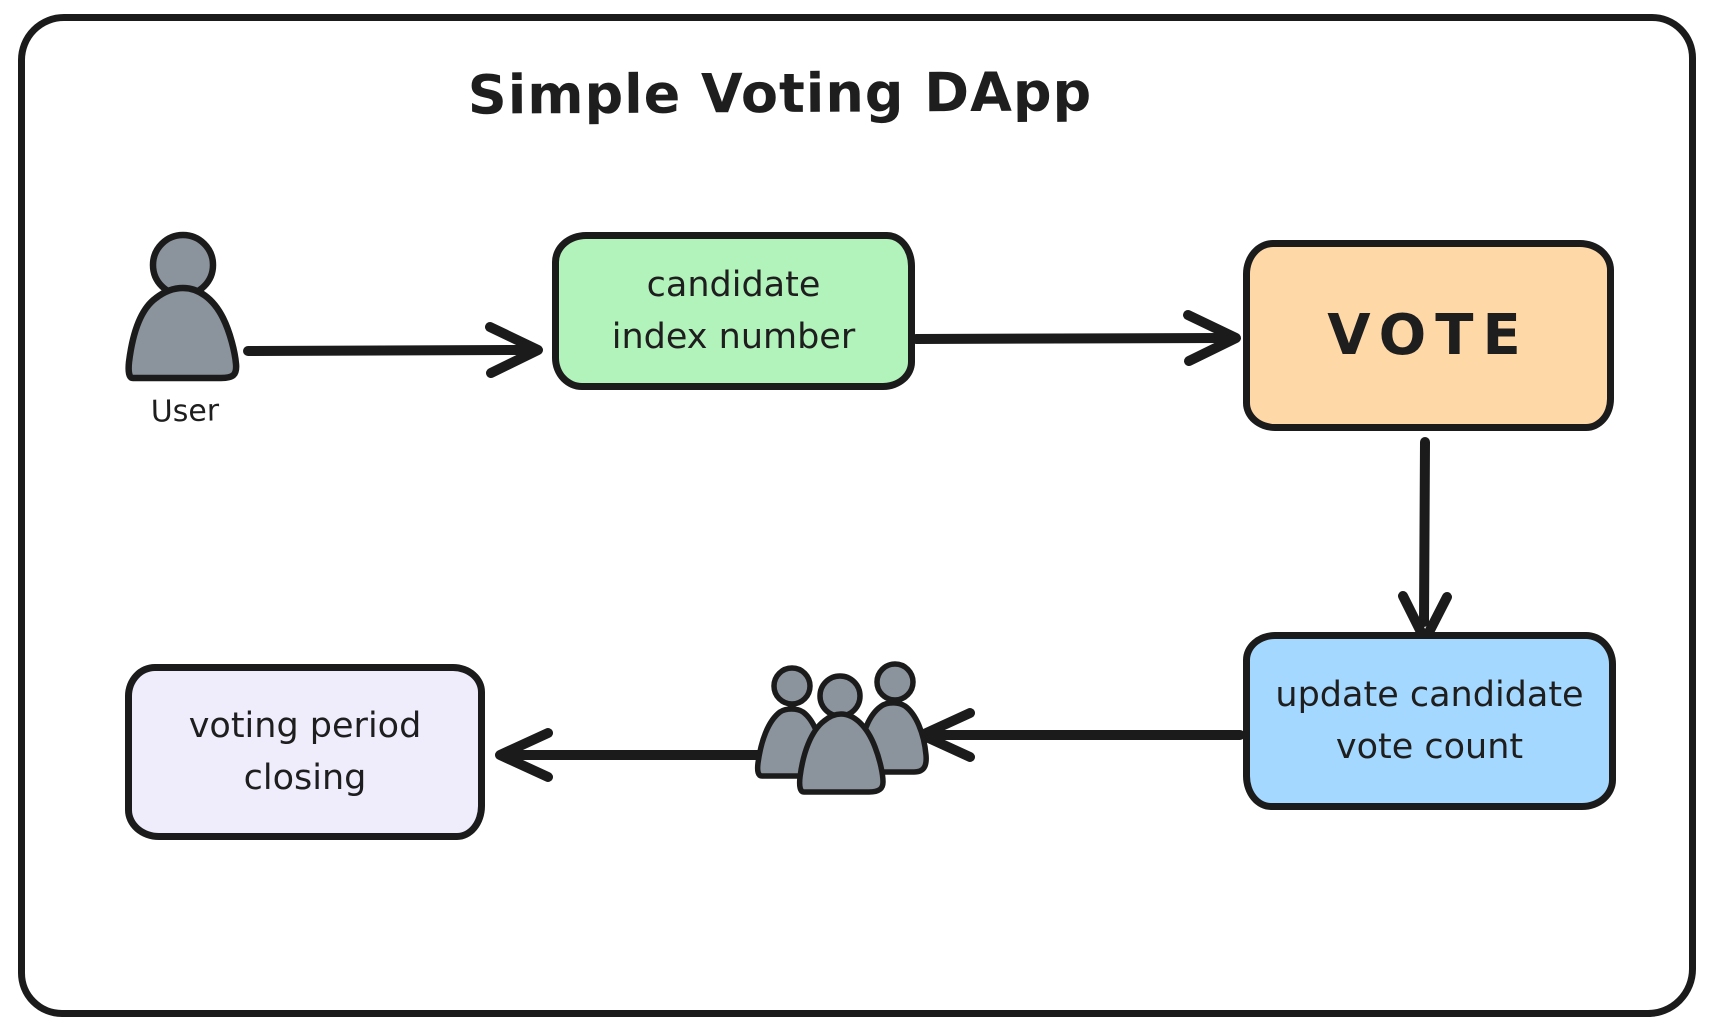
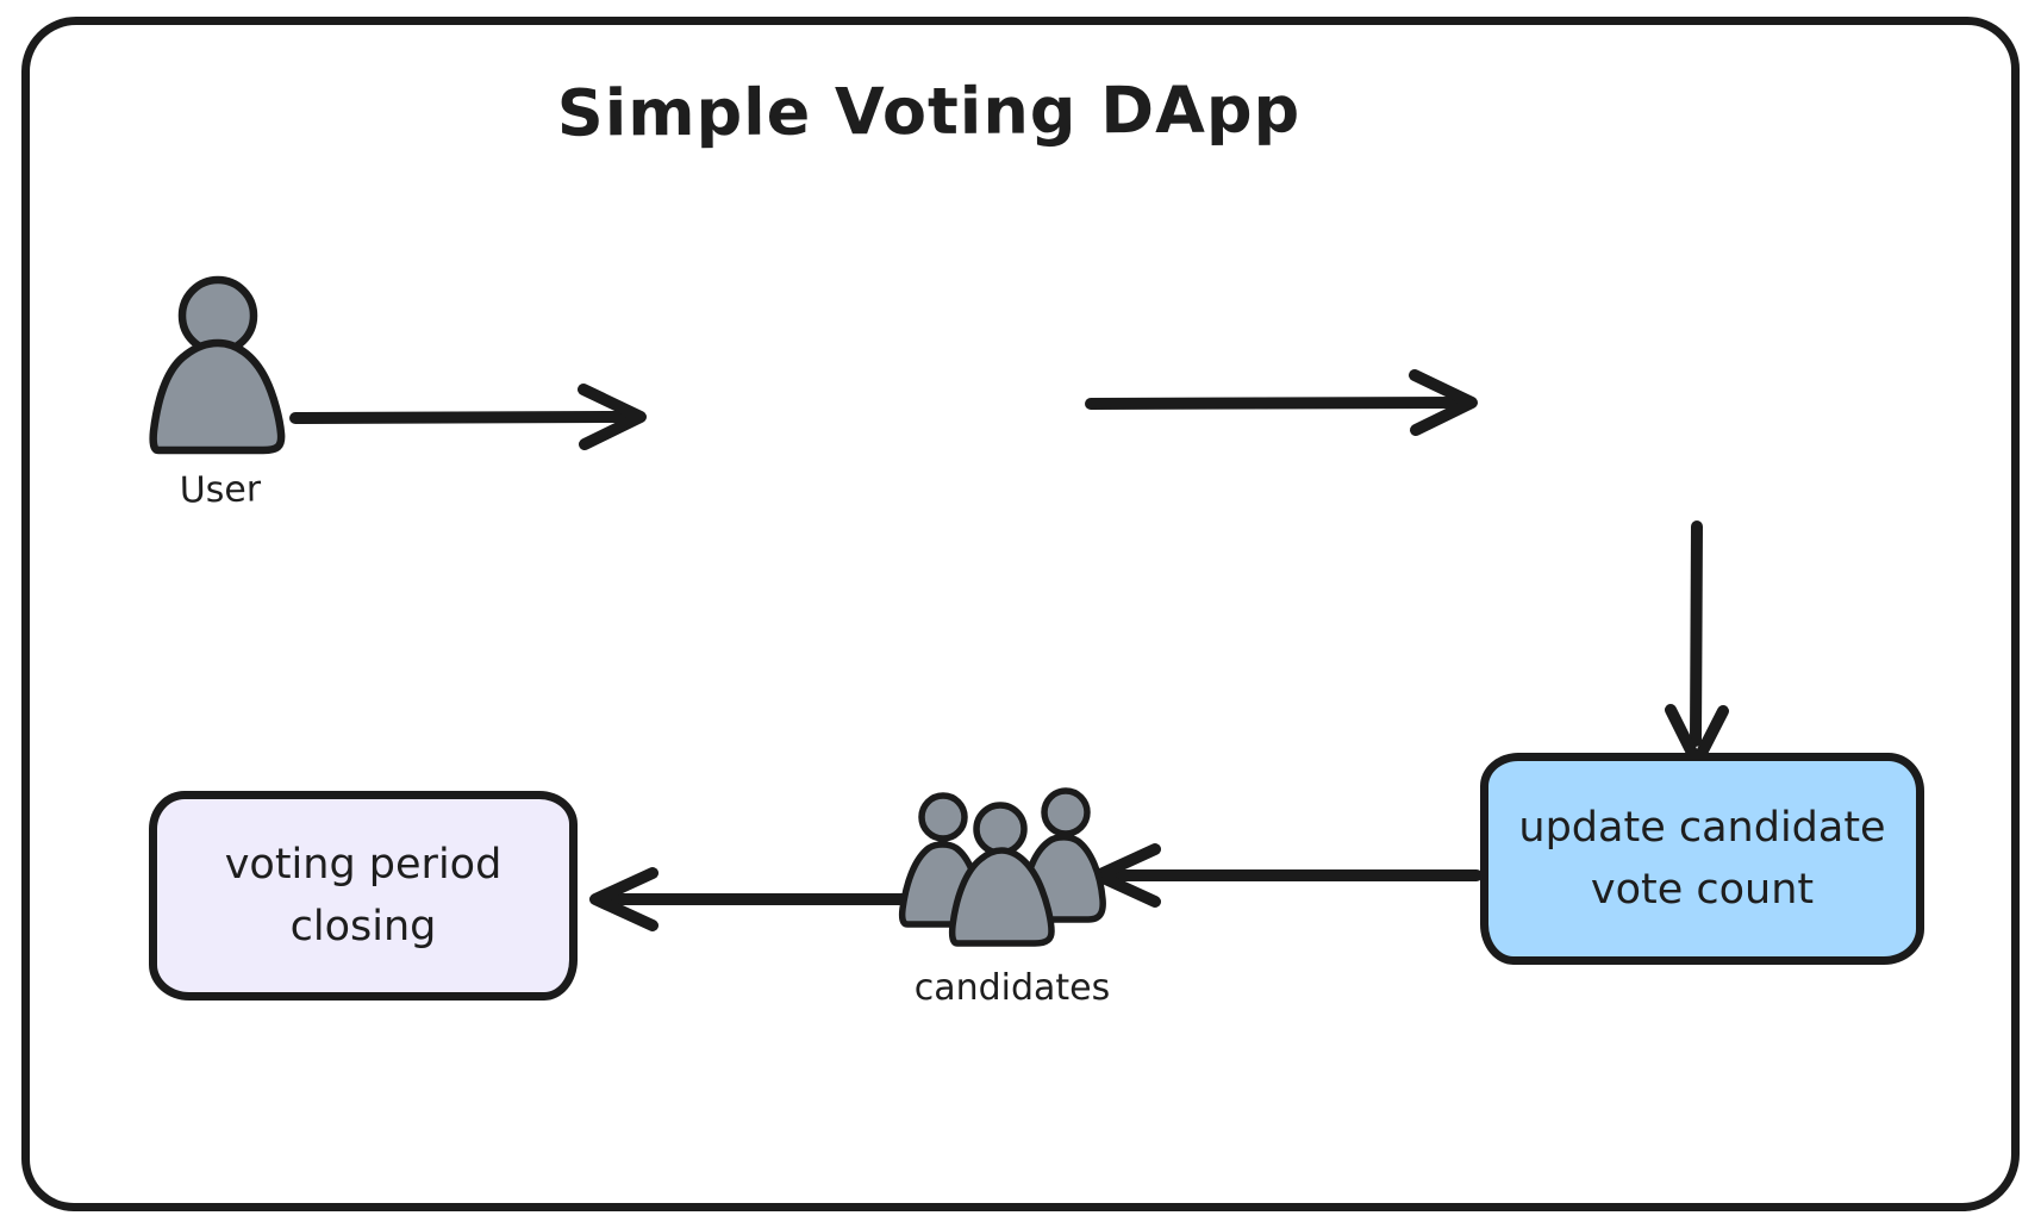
  Simple Voting DApp
  User
- candidate
- index number
- VOTE
  update candidate
  vote count
  voting period
  closing
+ candidates
